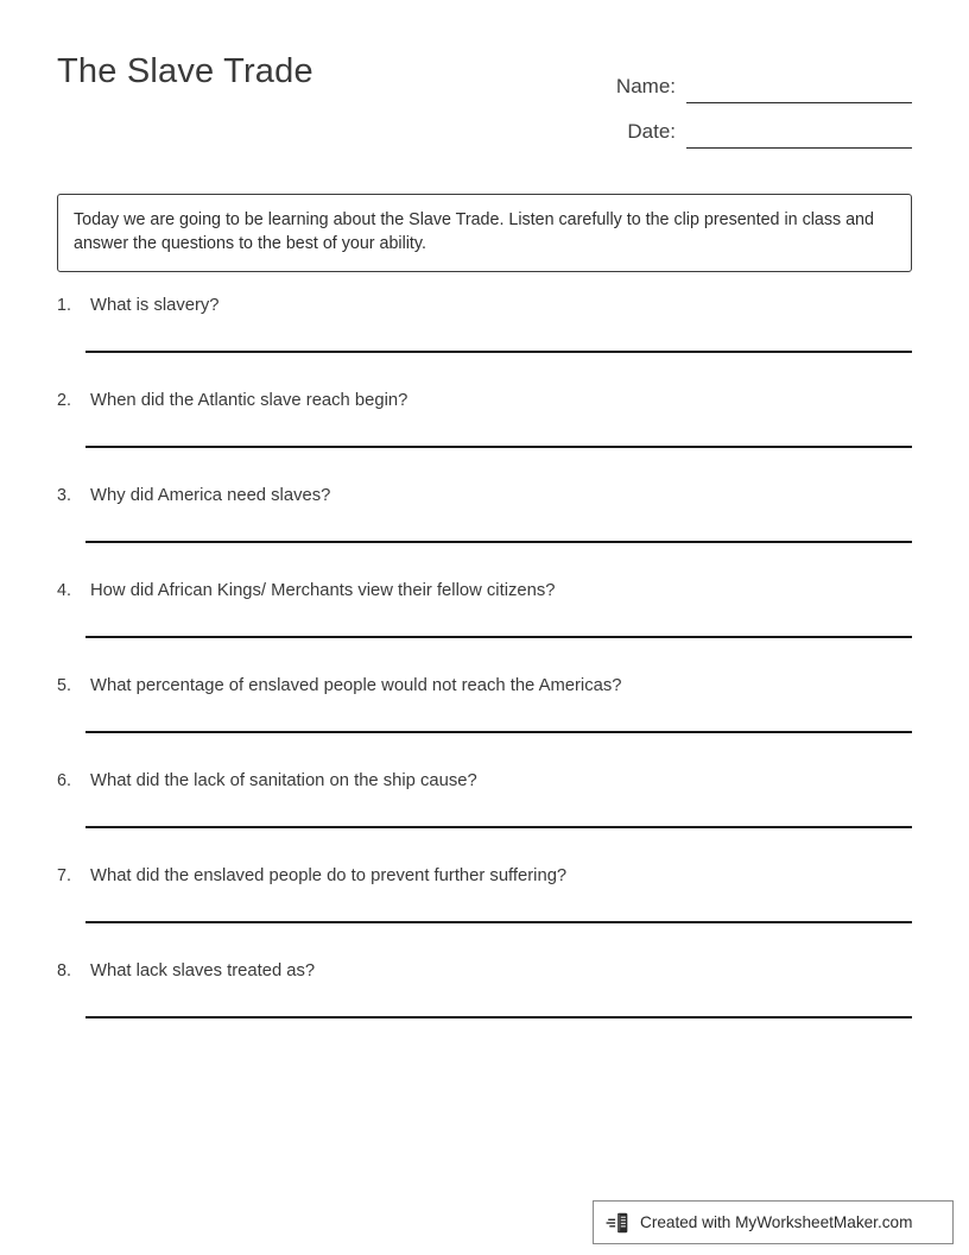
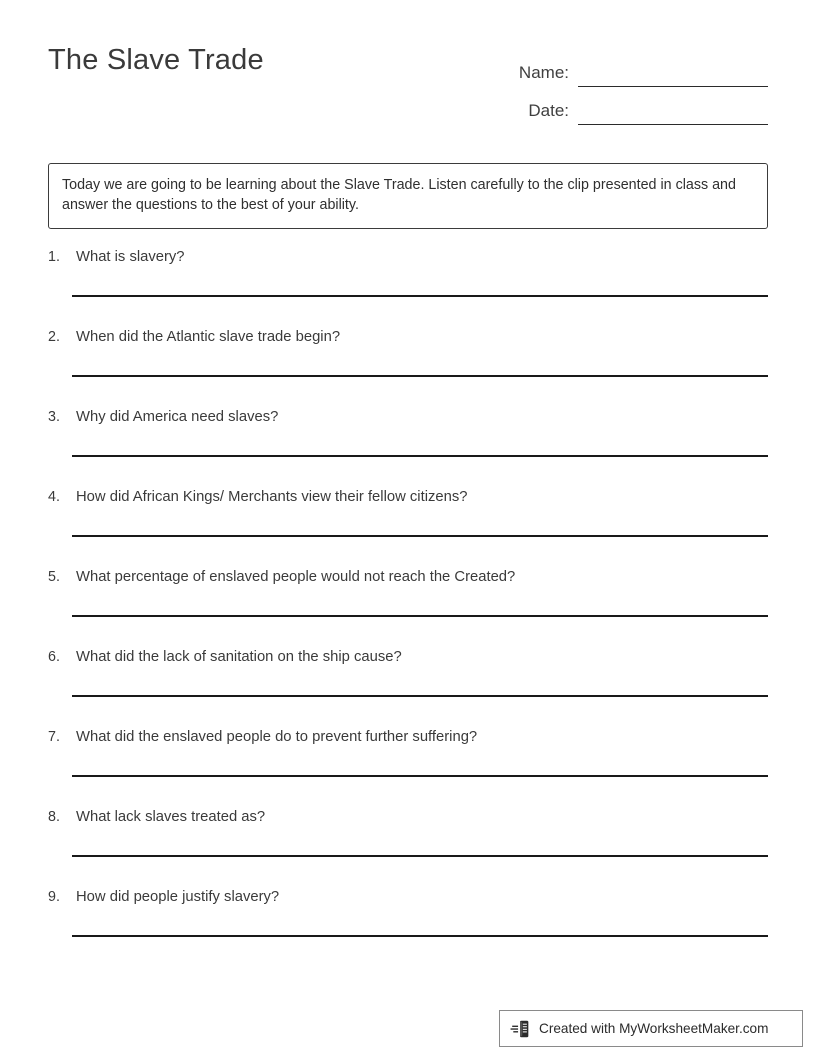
  The Slave Trade
  Name:
  Date:
  Today we are going to be learning about the Slave Trade. Listen carefully to the clip presented in class and answer the questions to the best of your ability.
  1.
  What is slavery?
  2.
- When did the Atlantic slave reach begin?
+ When did the Atlantic slave trade begin?
  3.
  Why did America need slaves?
  4.
  How did African Kings/ Merchants view their fellow citizens?
  5.
- What percentage of enslaved people would not reach the Americas?
+ What percentage of enslaved people would not reach the Created?
  6.
  What did the lack of sanitation on the ship cause?
  7.
  What did the enslaved people do to prevent further suffering?
  8.
  What lack slaves treated as?
+ 9.
+ How did people justify slavery?
  Created with MyWorksheetMaker.com
